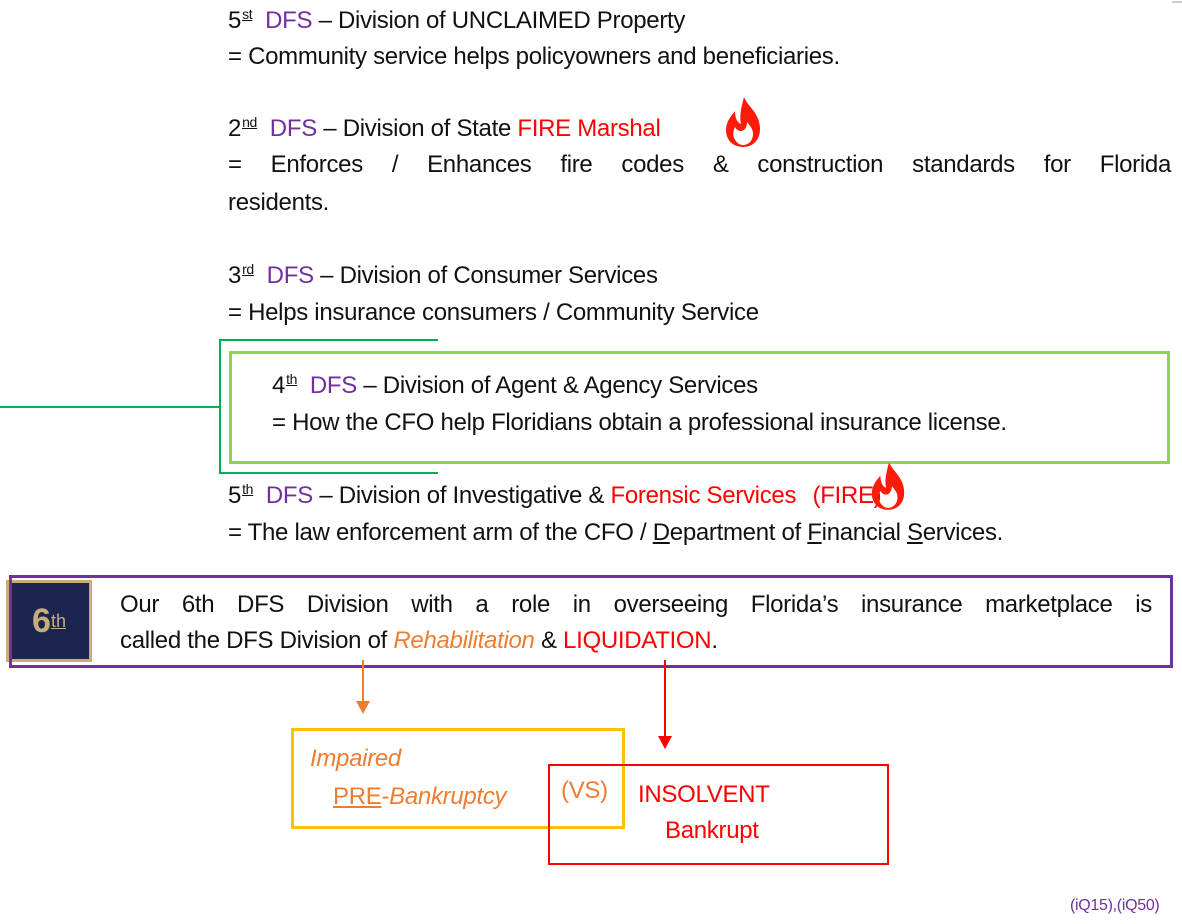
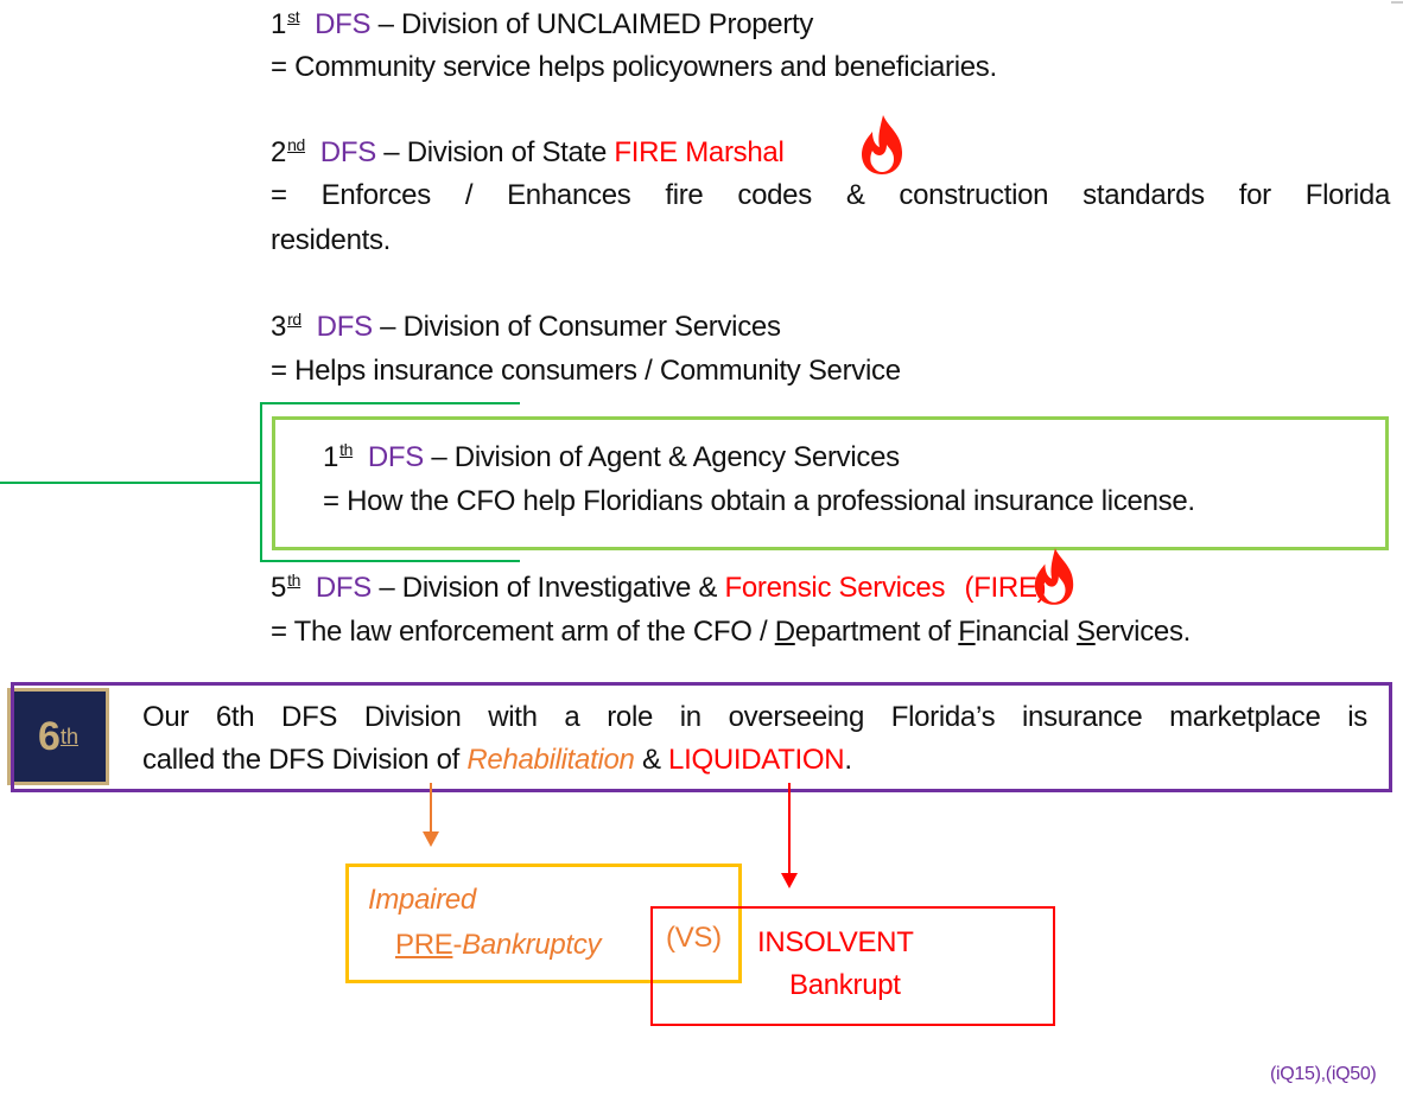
- 5st DFS – Division of UNCLAIMED Property
+ 1st DFS – Division of UNCLAIMED Property
  = Community service helps policyowners and beneficiaries.
  2nd DFS – Division of State FIRE Marshal
  = Enforces / Enhances fire codes & construction standards for Florida
  residents.
  3rd DFS – Division of Consumer Services
  = Helps insurance consumers / Community Service
- 4th DFS – Division of Agent & Agency Services
+ 1th DFS – Division of Agent & Agency Services
  = How the CFO help Floridians obtain a professional insurance license.
  5th DFS – Division of Investigative & Forensic Services (FIRE
  = The law enforcement arm of the CFO / Department of Financial Services.
  6
  th
  Our 6th DFS Division with a role in overseeing Florida’s insurance marketplace is
  called the DFS Division of Rehabilitation & LIQUIDATION.
  Impaired
  PRE-Bankruptcy
  (VS)
  INSOLVENT
  Bankrupt
  (iQ15),(iQ50)
